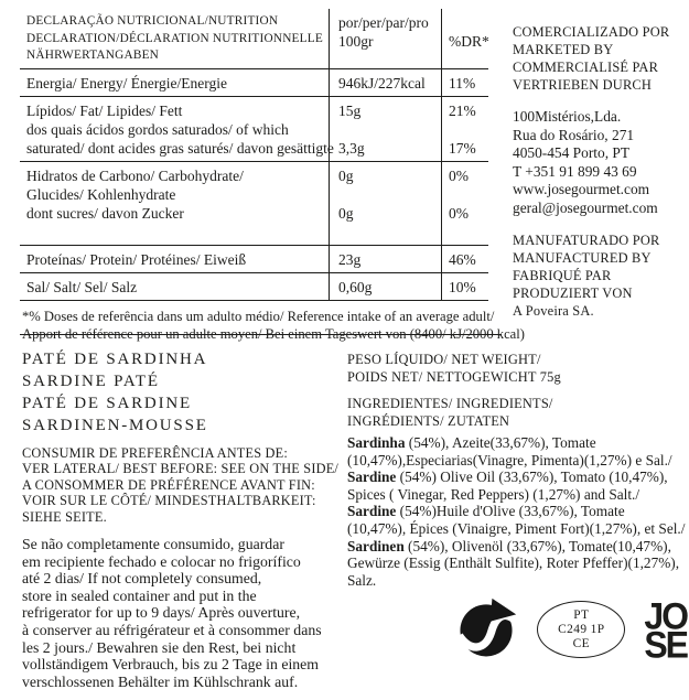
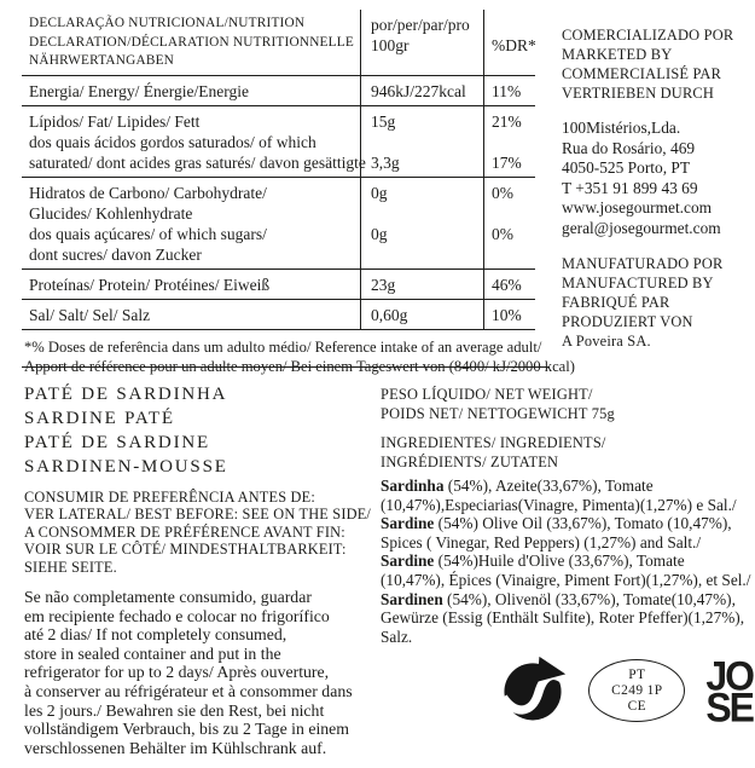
  DECLARAÇÃO NUTRICIONAL/NUTRITION
  DECLARATION/DÉCLARATION NUTRITIONNELLE
  NÄHRWERTANGABEN
  por/per/par/pro
  100gr
  %DR*
  Energia/ Energy/ Énergie/Energie
  946kJ/227kcal
  11%
  Lípidos/ Fat/ Lipides/ Fett
  dos quais ácidos gordos saturados/ of which
  saturated/ dont acides gras saturés/ davon gesättigt
  15g
  3,3g
  21%
  17%
  Hidratos de Carbono/ Carbohydrate/
  Glucides/ Kohlenhydrate
+ dos quais açúcares/ of which sugars/
  dont sucres/ davon Zucker
  0g
  0g
  0%
  0%
  Proteínas/ Protein/ Protéines/ Eiweiß
  23g
  46%
  Sal/ Salt/ Sel/ Salz
  0,60g
  10%
  *% Doses de referência dans um adulto médio/ Reference intake of an average adult/
  COMERCIALIZADO POR
  MARKETED BY
  COMMERCIALISÉ PAR
  VERTRIEBEN DURCH
  100Mistérios,Lda.
- Rua do Rosário, 271
+ Rua do Rosário, 469
- 4050-454 Porto, PT
+ 4050-525 Porto, PT
  T +351 91 899 43 69
  www.josegourmet.com
  geral@josegourmet.com
  MANUFATURADO POR
  MANUFACTURED BY
  FABRIQUÉ PAR
  PRODUZIERT VON
  A Poveira SA.
  PATÉ DE SARDINHA
  SARDINE PATÉ
  PATÉ DE SARDINE
  SARDINEN-MOUSSE
  CONSUMIR DE PREFERÊNCIA ANTES DE:
  VER LATERAL/ BEST BEFORE: SEE ON THE SIDE/
  A CONSOMMER DE PRÉFÉRENCE AVANT FIN:
  VOIR SUR LE CÔTÉ/ MINDESTHALTBARKEIT:
  SIEHE SEITE.
  Se não completamente consumido, guardar
  em recipiente fechado e colocar no frigorífico
  até 2 dias/ If not completely consumed,
  store in sealed container and put in the
- refrigerator for up to 9 days/ Après ouverture,
+ refrigerator for up to 2 days/ Après ouverture,
  à conserver au réfrigérateur et à consommer dans
  les 2 jours./ Bewahren sie den Rest, bei nicht
  vollständigem Verbrauch, bis zu 2 Tage in einem
  verschlossenen Behälter im Kühlschrank auf.
  PESO LÍQUIDO/ NET WEIGHT/
  POIDS NET/ NETTOGEWICHT 75g
  INGREDIENTES/ INGREDIENTS/
  INGRÉDIENTS/ ZUTATEN
  Sardinha (54%), Azeite(33,67%), Tomate (10,47%),Especiarias(Vinagre, Pimenta)(1,27%) e Sal./ Sardine (54%) Olive Oil (33,67%), Tomato (10,47%), Spices ( Vinegar, Red Peppers) (1,27%) and Salt./ Sardine (54%)Huile d'Olive (33,67%), Tomate (10,47%), Épices (Vinaigre, Piment Fort)(1,27%), et Sel./ Sardinen (54%), Olivenöl (33,67%), Tomate(10,47%), Gewürze (Essig (Enthält Sulfite), Roter Pfeffer)(1,27%), Salz.
  PT
  C249 1P
  CE
  JO
  SE
